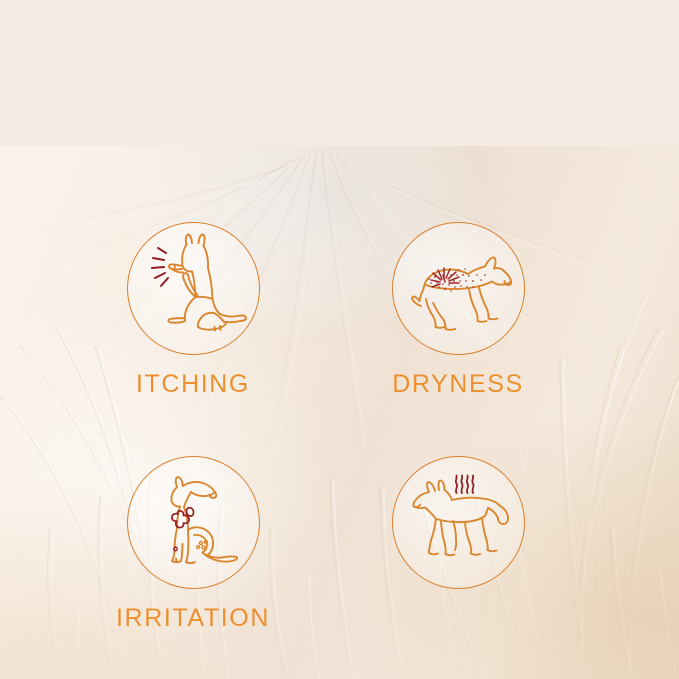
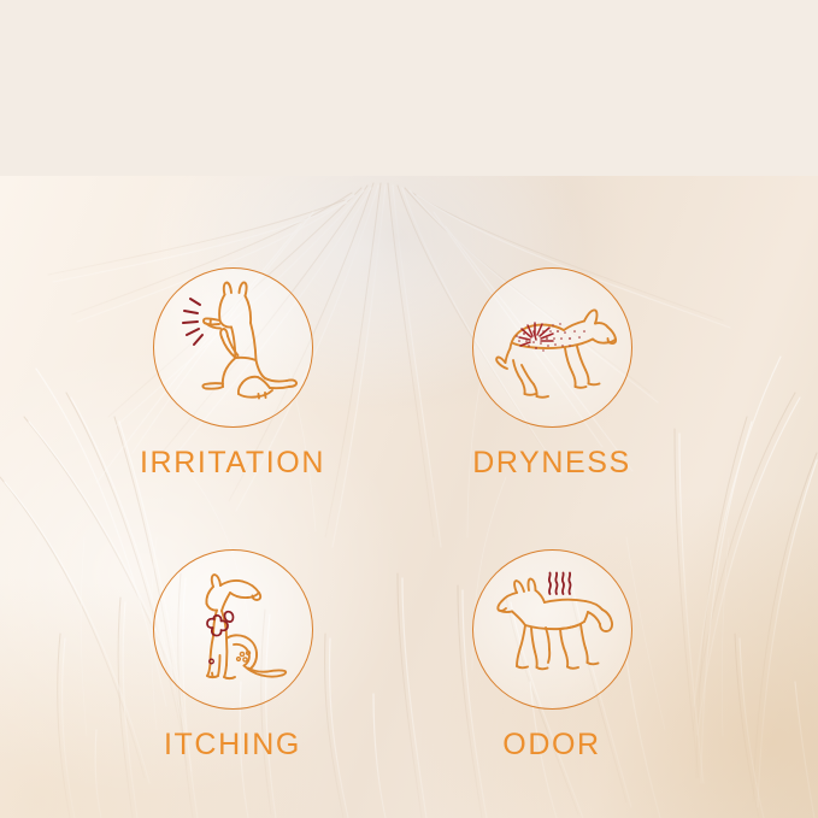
- ITCHING
+ IRRITATION
  DRYNESS
- IRRITATION
+ ITCHING
+ ODOR
